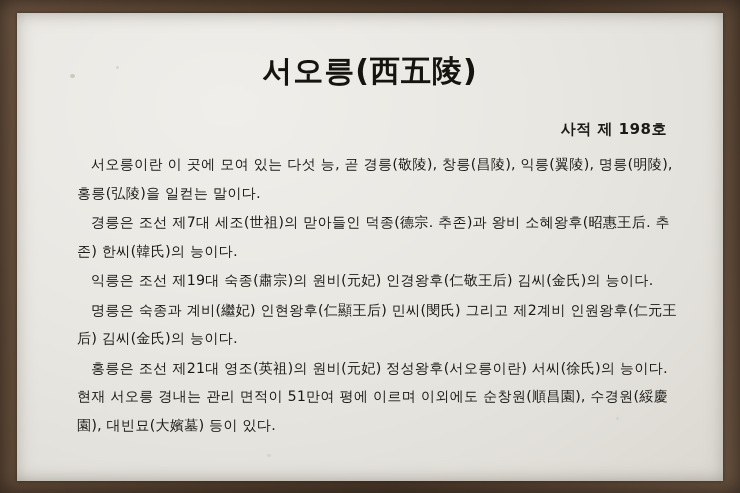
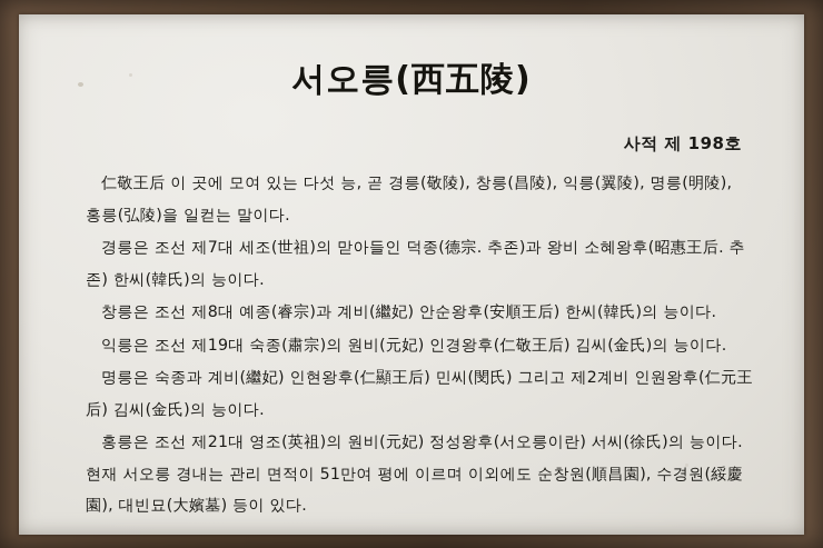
  서오릉(西五陵)
  사적 제 198호
- 서오릉이란 이 곳에 모여 있는 다섯 능, 곧 경릉(敬陵), 창릉(昌陵), 익릉(翼陵), 명릉(明陵), 홍릉(弘陵)을 일컫는 말이다.
+ 仁敬王后 이 곳에 모여 있는 다섯 능, 곧 경릉(敬陵), 창릉(昌陵), 익릉(翼陵), 명릉(明陵), 홍릉(弘陵)을 일컫는 말이다.
  경릉은 조선 제7대 세조(世祖)의 맏아들인 덕종(德宗. 추존)과 왕비 소혜왕후(昭惠王后. 추존) 한씨(韓氏)의 능이다.
+ 창릉은 조선 제8대 예종(睿宗)과 계비(繼妃) 안순왕후(安順王后) 한씨(韓氏)의 능이다.
  익릉은 조선 제19대 숙종(肅宗)의 원비(元妃) 인경왕후(仁敬王后) 김씨(金氏)의 능이다.
  명릉은 숙종과 계비(繼妃) 인현왕후(仁顯王后) 민씨(閔氏) 그리고 제2계비 인원왕후(仁元王后) 김씨(金氏)의 능이다.
  홍릉은 조선 제21대 영조(英祖)의 원비(元妃) 정성왕후(서오릉이란) 서씨(徐氏)의 능이다. 현재 서오릉 경내는 관리 면적이 51만여 평에 이르며 이외에도 순창원(順昌園), 수경원(綏慶園), 대빈묘(大嬪墓) 등이 있다.
